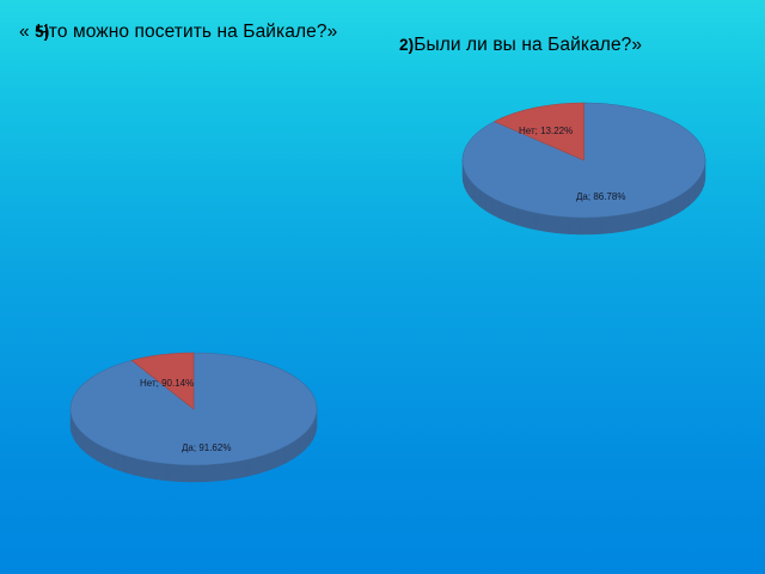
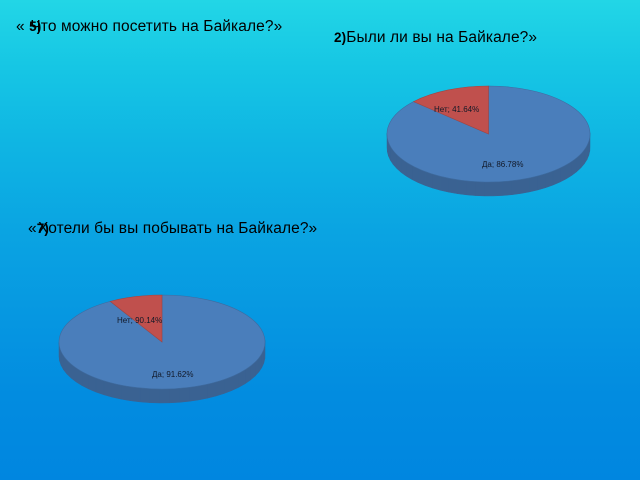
  « 5)Что можно посетить на Байкале?»
  2)Были ли вы на Байкале?»
+ «7)Хотели бы вы побывать на Байкале?»
  Да; 86.78%
- Нет; 13.22%
+ Нет; 41.64%
  Да; 91.62%
  Нет; 90.14%
